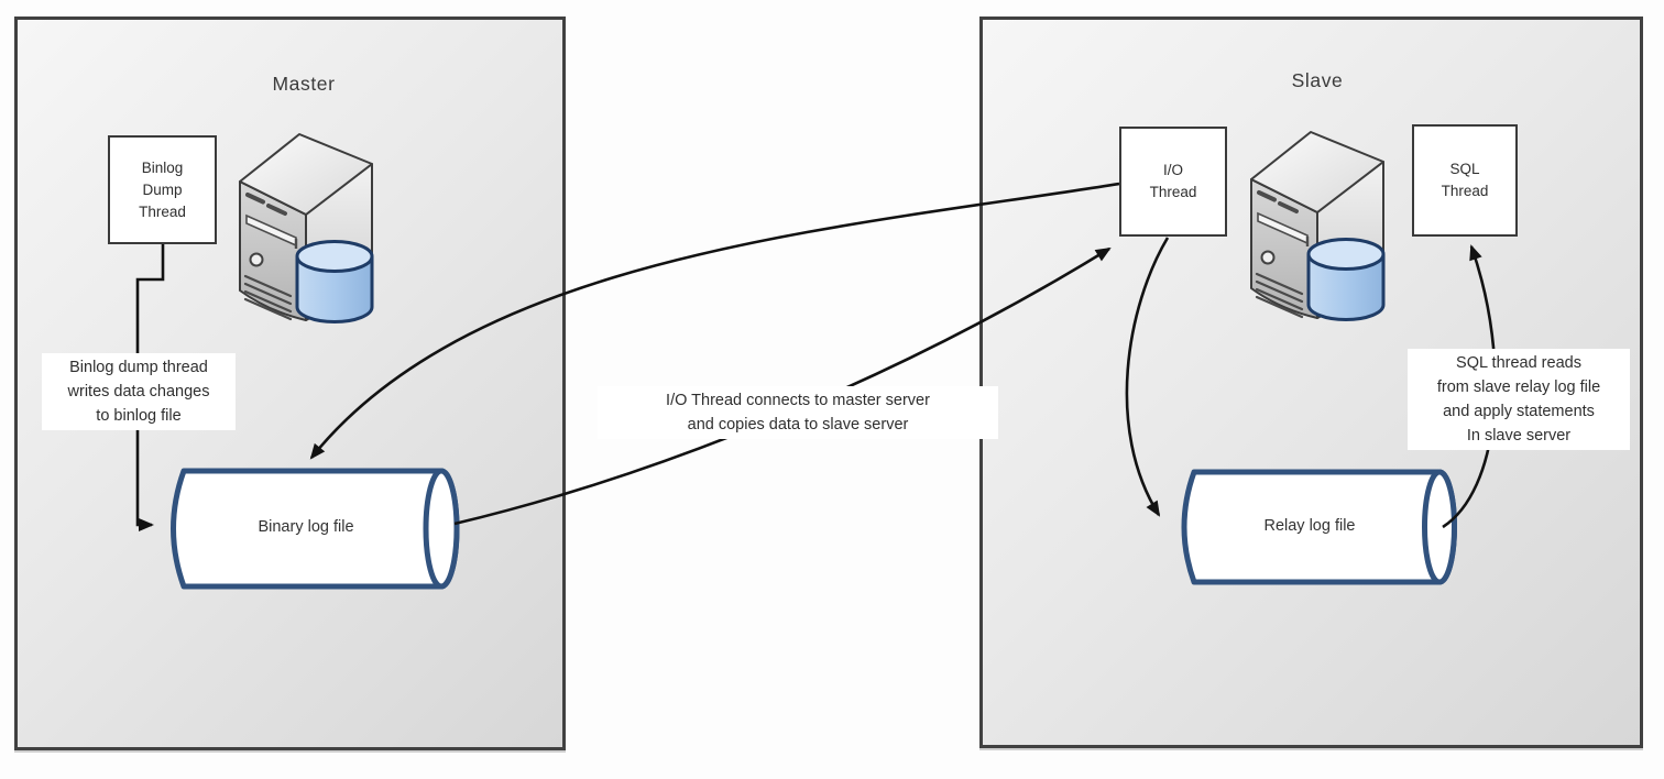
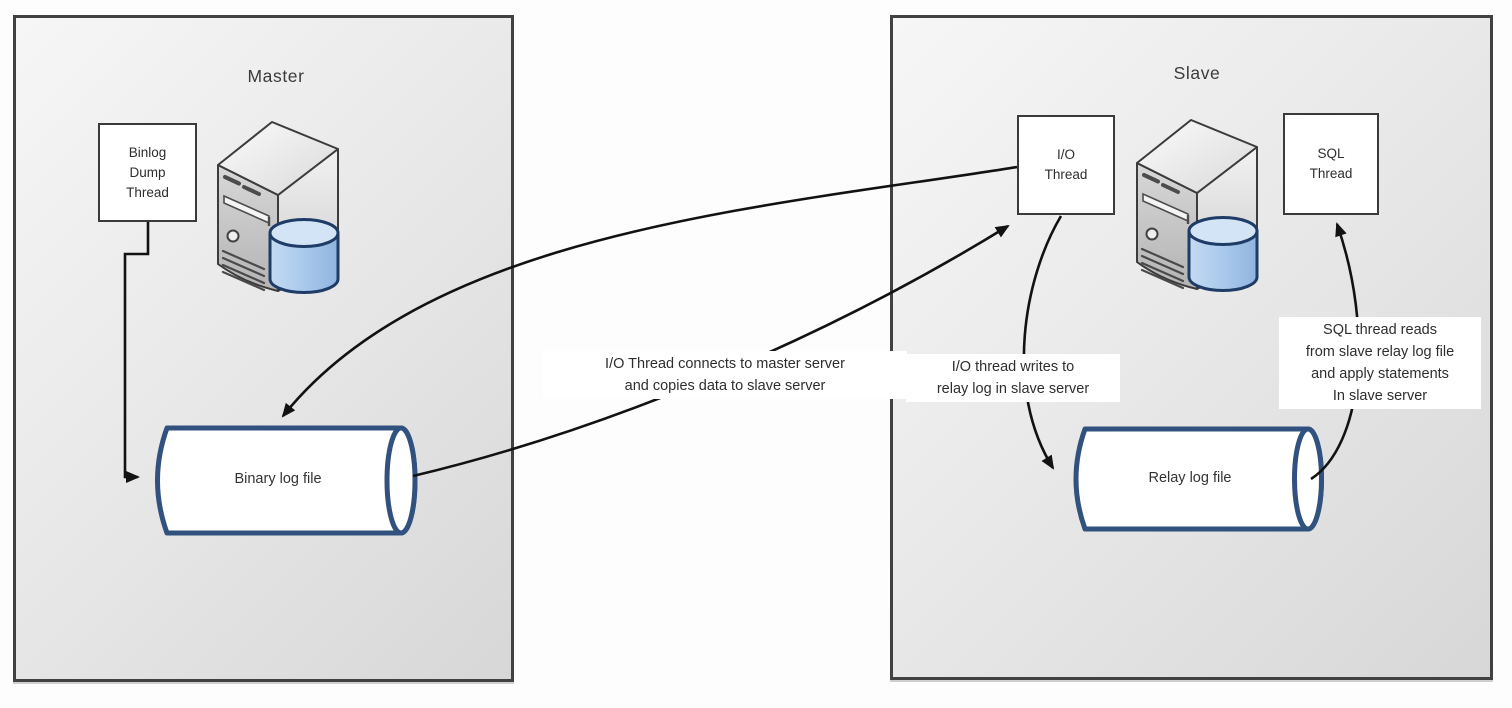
  Master
  Slave
  Binlog
  Dump
  Thread
  I/O
  Thread
  SQL
  Thread
- Binlog dump thread
- writes data changes
- to binlog file
  I/O Thread connects to master server
  and copies data to slave server
+ I/O thread writes to
+ relay log in slave server
  SQL thread reads
  from slave relay log file
  and apply statements
  In slave server
  Binary log file
  Relay log file
